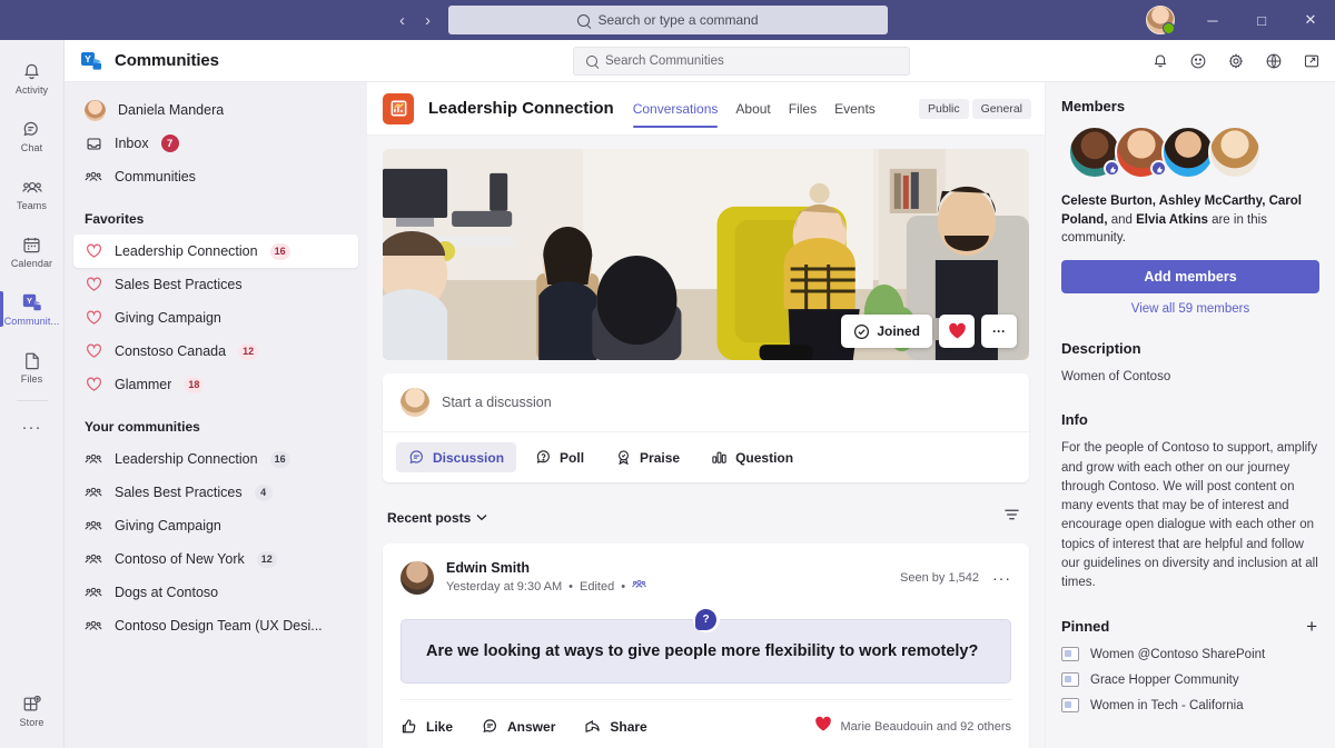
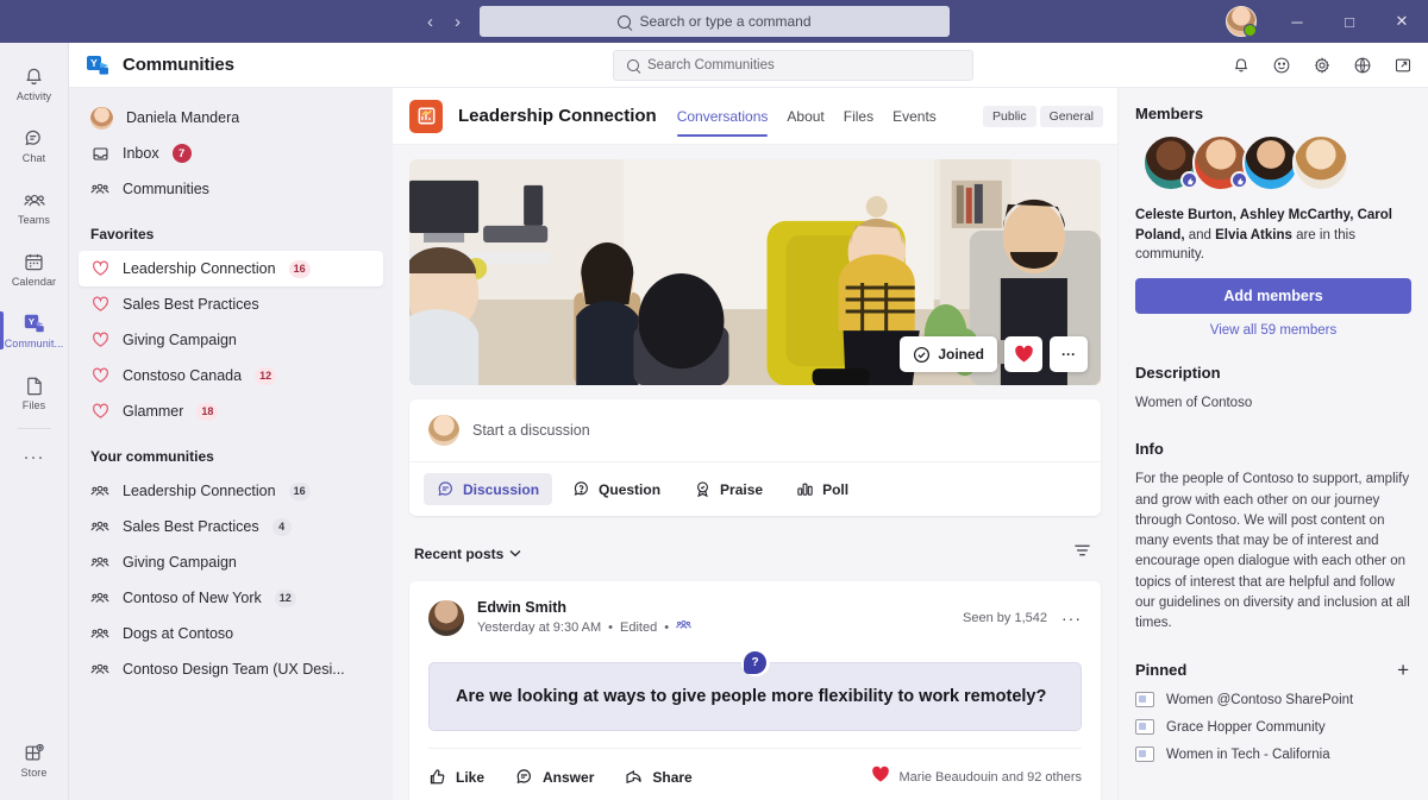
  ‹
  ›
  Search or type a command
  ─
  □
  ✕
  Activity
  Chat
  Teams
  Calendar
  Y
  Communit...
  Files
  ···
  Store
  Y
  Communities
  Search Communities
  Daniela Mandera
  Inbox
  7
  Communities
  Favorites
  Leadership Connection
  16
  Sales Best Practices
  Giving Campaign
  Constoso Canada
  12
  Glammer
  18
  Your communities
  Leadership Connection
  16
  Sales Best Practices
  4
  Giving Campaign
  Contoso of New York
  12
  Dogs at Contoso
  Contoso Design Team (UX Desi...
  Leadership Connection
  Conversations
  About
  Files
  Events
  Public
  General
  Joined
  ···
  Start a discussion
  Discussion
- Poll
+ Question
  Praise
- Question
+ Poll
  Recent posts
  Edwin Smith
  Yesterday at 9:30 AM
  •
  Edited
  •
  Seen by 1,542
  ···
  ?
  Are we looking at ways to give people more flexibility to work remotely?
  Like
  Answer
  Share
  Marie Beaudouin and 92 others
  Members
  Celeste Burton, Ashley McCarthy, Carol Poland, and Elvia Atkins are in this community.
  Add members
  View all 59 members
  Description
  Women of Contoso
  Info
  For the people of Contoso to support, amplify and grow with each other on our journey through Contoso. We will post content on many events that may be of interest and encourage open dialogue with each other on topics of interest that are helpful and follow our guidelines on diversity and inclusion at all times.
  Pinned
  +
  Women @Contoso SharePoint
  Grace Hopper Community
  Women in Tech - California
